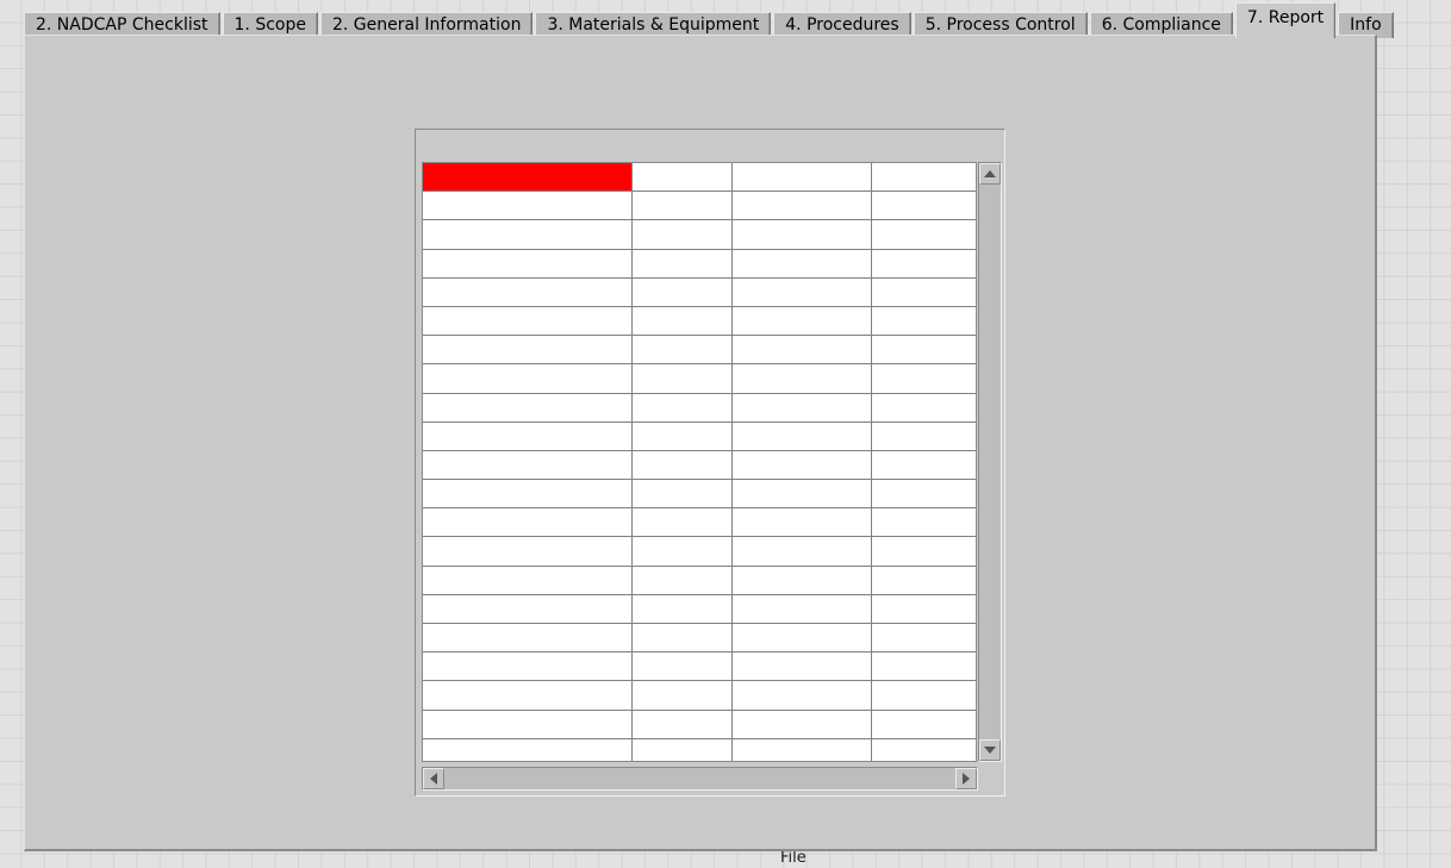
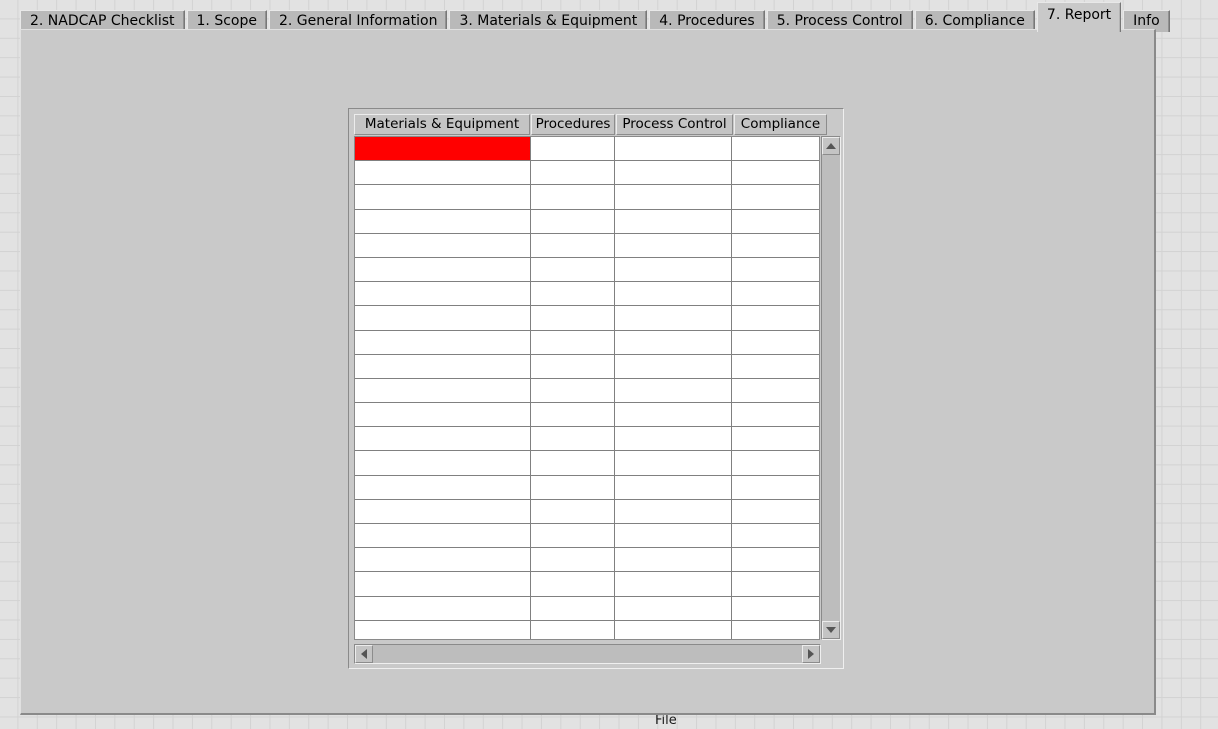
+ Materials & Equipment Procedures Process Control Compliance
  2. NADCAP Checklist 1. Scope 2. General Information 3. Materials & Equipment 4. Procedures 5. Process Control 6. Compliance 7. Report Info
  File
